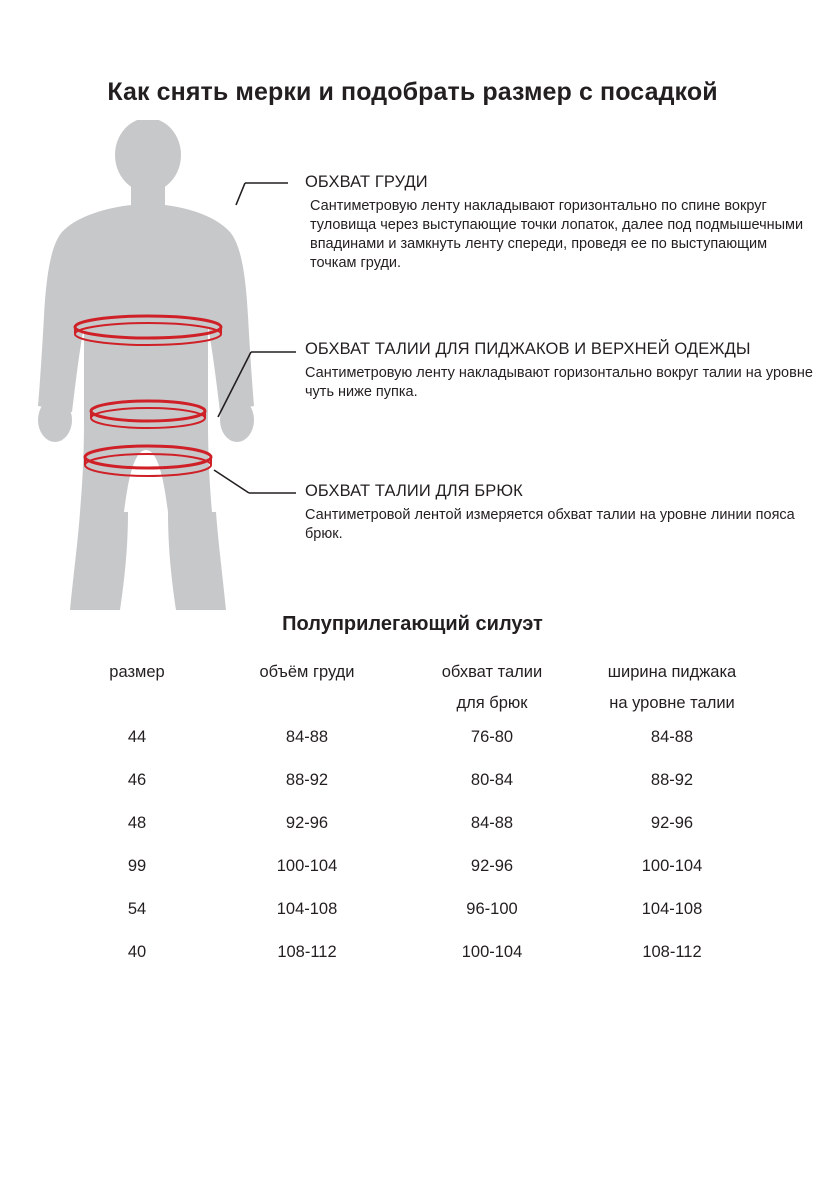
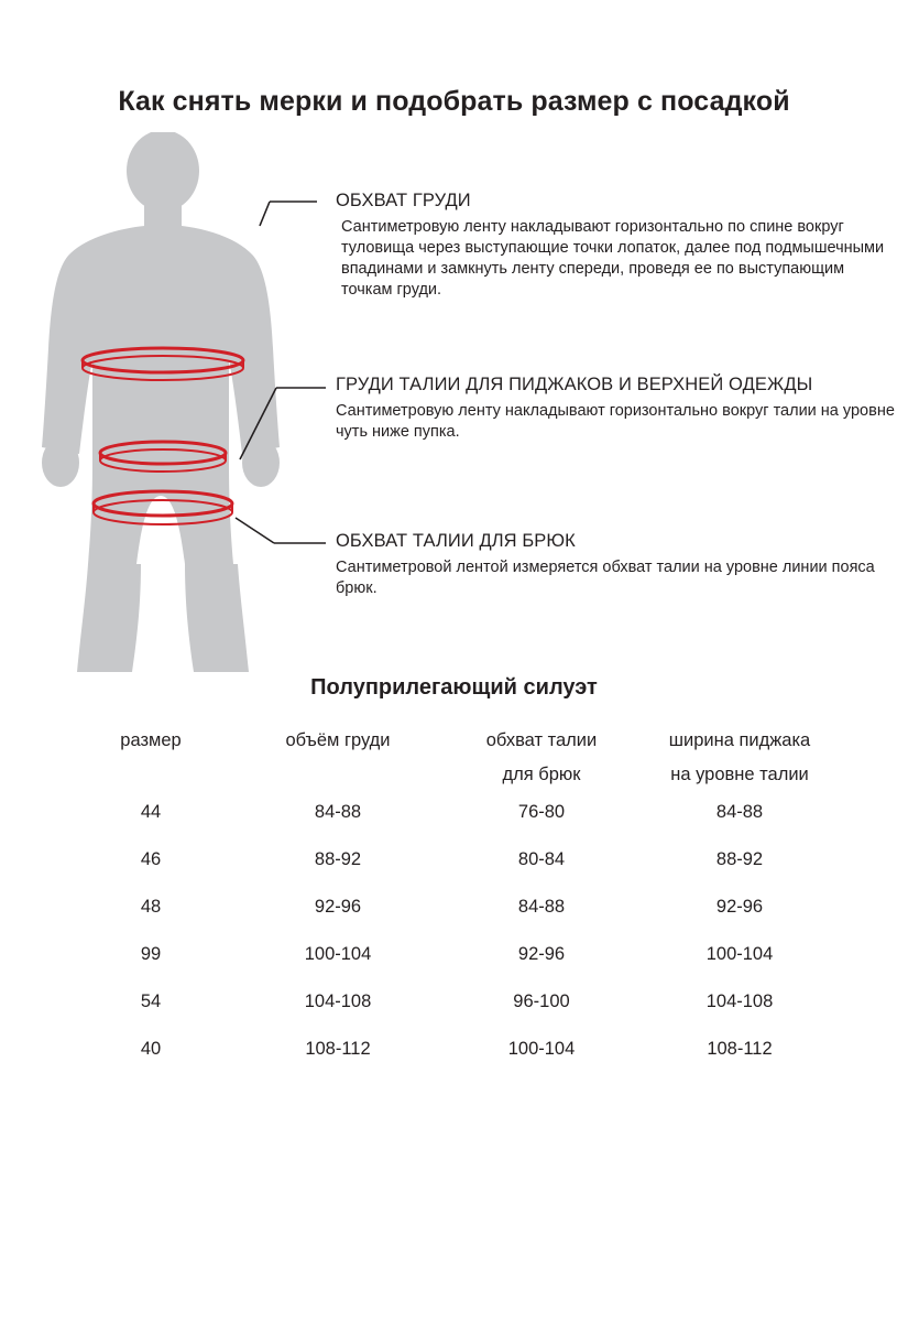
  Как снять мерки и подобрать размер с посадкой
  ОБХВАТ ГРУДИ
  Сантиметровую ленту накладывают горизонтально по спине вокруг туловища через выступающие точки лопаток, далее под подмышечными впадинами и замкнуть ленту спереди, проведя ее по выступающим точкам груди.
- ОБХВАТ ТАЛИИ ДЛЯ ПИДЖАКОВ И ВЕРХНЕЙ ОДЕЖДЫ
+ ГРУДИ ТАЛИИ ДЛЯ ПИДЖАКОВ И ВЕРХНЕЙ ОДЕЖДЫ
  Сантиметровую ленту накладывают горизонтально вокруг талии на уровне чуть ниже пупка.
  ОБХВАТ ТАЛИИ ДЛЯ БРЮК
  Сантиметровой лентой измеряется обхват талии на уровне линии пояса брюк.
  Полуприлегающий силуэт
  размер	объём груди	обхват талии для брюк	ширина пиджака на уровне талии
  44	84-88	76-80	84-88
  46	88-92	80-84	88-92
  48	92-96	84-88	92-96
  99	100-104	92-96	100-104
  54	104-108	96-100	104-108
  40	108-112	100-104	108-112
